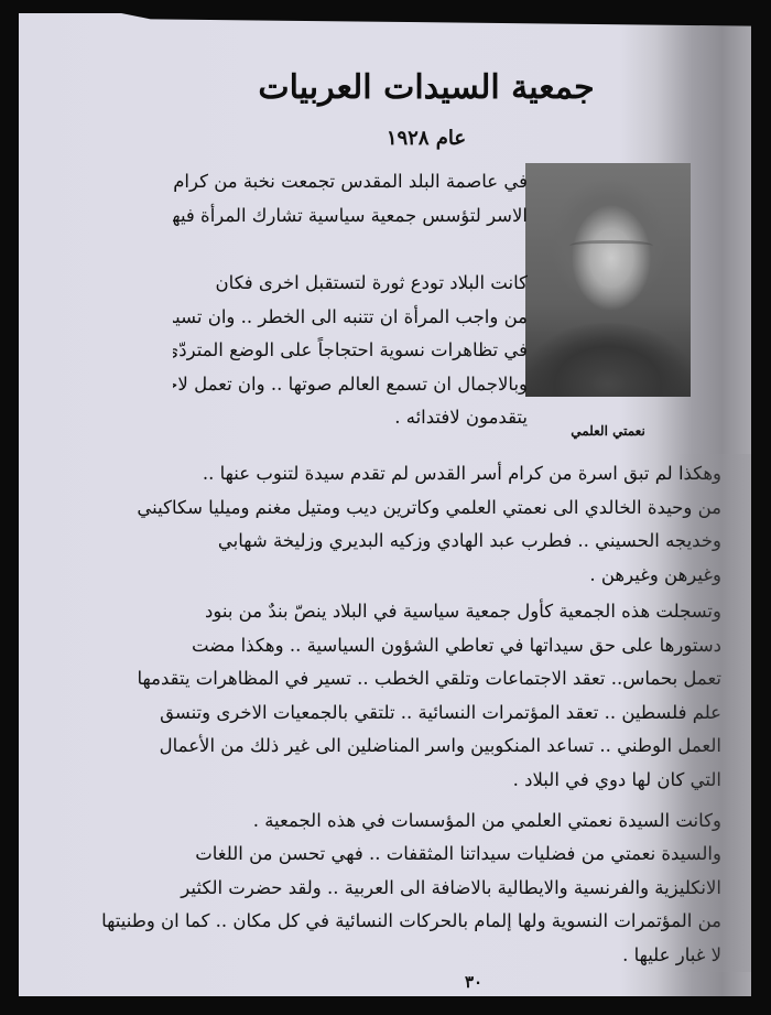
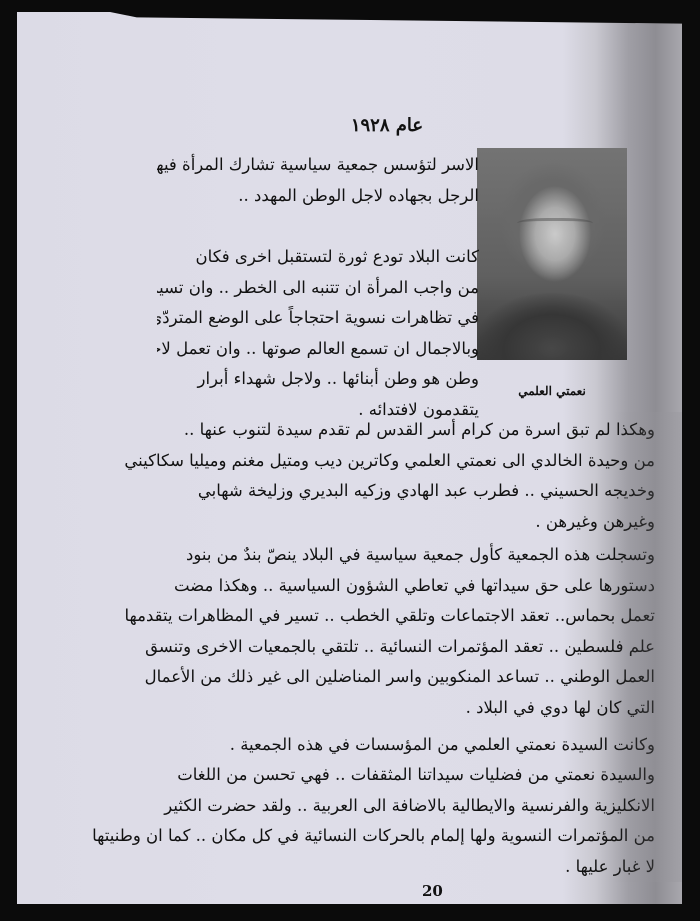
- جمعية السيدات العربيات
  عام ١٩٢٨
  نعمتي العلمي
- في عاصمة البلد المقدس تجمعت نخبة من كرام
  الاسر لتؤسس جمعية سياسية تشارك المرأة فيه
+ الرجل بجهاده لاجل الوطن المهدد ..
  كانت البلاد تودع ثورة لتستقبل اخرى فكان
  من واجب المرأة ان تتنبه الى الخطر .. وان تسي
  في تظاهرات نسوية احتجاجاً على الوضع المتردّ
  وبالاجمال ان تسمع العالم صوتها .. وان تعمل لاج
+ وطن هو وطن أبنائها .. ولاجل شهداء أبرار
  يتقدمون لافتدائه .
  لم تبق اسرة من كرام أسر القدس لم تقدم سيدة لتنوب عنها ..
  يدة الخالدي الى نعمتي العلمي وكاترين ديب ومتيل مغنم وميليا سكاكيني
  ه الحسيني .. فطرب عبد الهادي وزكيه البديري وزليخة شهابي
  ت هذه الجمعية كأول جمعية سياسية في البلاد ينصّ بندٌ من بنود
  ها على حق سيداتها في تعاطي الشؤون السياسية .. وهكذا مضت
  حماس.. تعقد الاجتماعات وتلقي الخطب .. تسير في المظاهرات يتقدمها
  سطين .. تعقد المؤتمرات النسائية .. تلتقي بالجمعيات الاخرى وتنسق
  الوطني .. تساعد المنكوبين واسر المناضلين الى غير ذلك من الأعمال
  ن لها دوي في البلاد .
  السيدة نعمتي العلمي من المؤسسات في هذه الجمعية .
  ة نعمتي من فضليات سيداتنا المثقفات .. فهي تحسن من اللغات
  ية والفرنسية والايطالية بالاضافة الى العربية .. ولقد حضرت الكثير
  ؤتمرات النسوية ولها إلمام بالحركات النسائية في كل مكان .. كما ان وطنيتها
- ٣٠
+ 20
